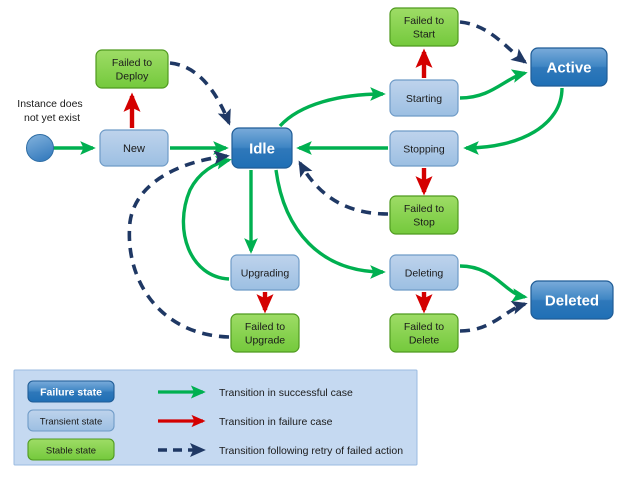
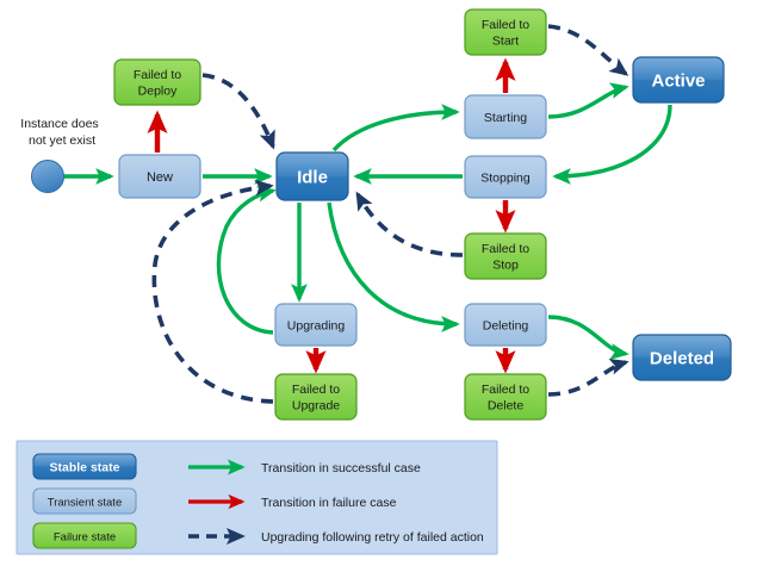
  Instance does
  not yet exist
  New
  Failed to
  Deploy
  Idle
  Starting
  Failed to
  Start
  Active
  Stopping
  Failed to
  Stop
  Upgrading
  Failed to
  Upgrade
  Deleting
  Failed to
  Delete
  Deleted
- Failure state
+ Stable state
  Transient state
- Stable state
+ Failure state
  Transition in successful case
  Transition in failure case
- Transition following retry of failed action
+ Upgrading following retry of failed action
